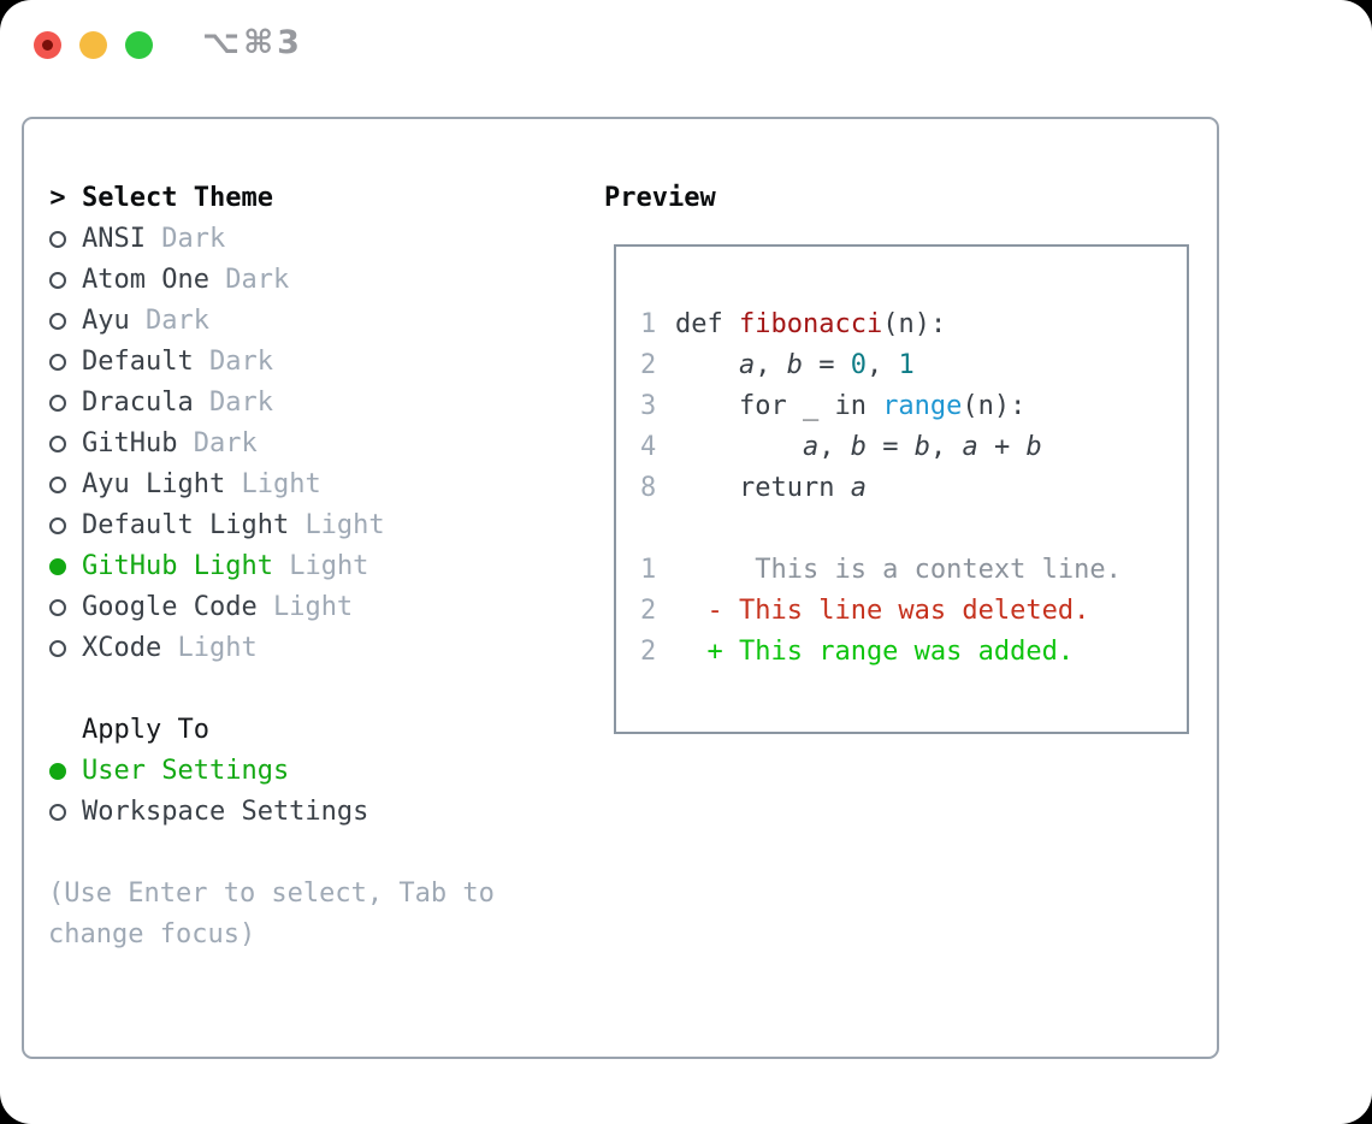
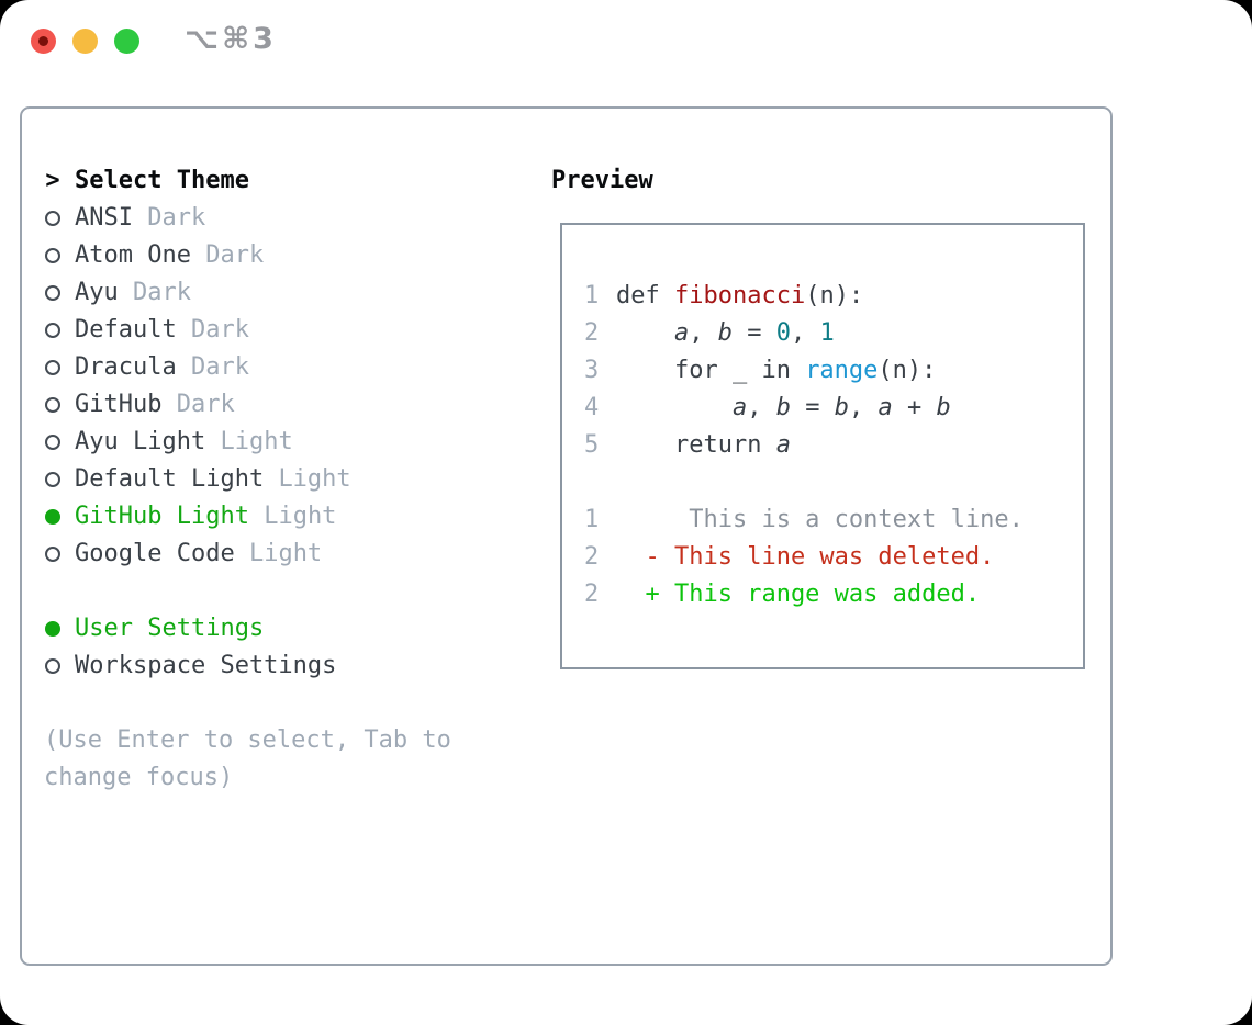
  ⌥⌘3
  >
  Select Theme
  ANSI Dark
  Atom One Dark
  Ayu Dark
  Default Dark
  Dracula Dark
  GitHub Dark
  Ayu Light Light
  Default Light Light
  GitHub Light Light
  Google Code Light
- XCode Light
- Apply To
  User Settings
  Workspace Settings
  (Use Enter to select, Tab to
  change focus)
  Preview
  1 def fibonacci(n):
  2 a, b = 0, 1
  3 for _ in range(n):
  4 a, b = b, a + b
- 8 return a
+ 5 return a
  1 This is a context line.
  2 - This line was deleted.
  2 + This range was added.
